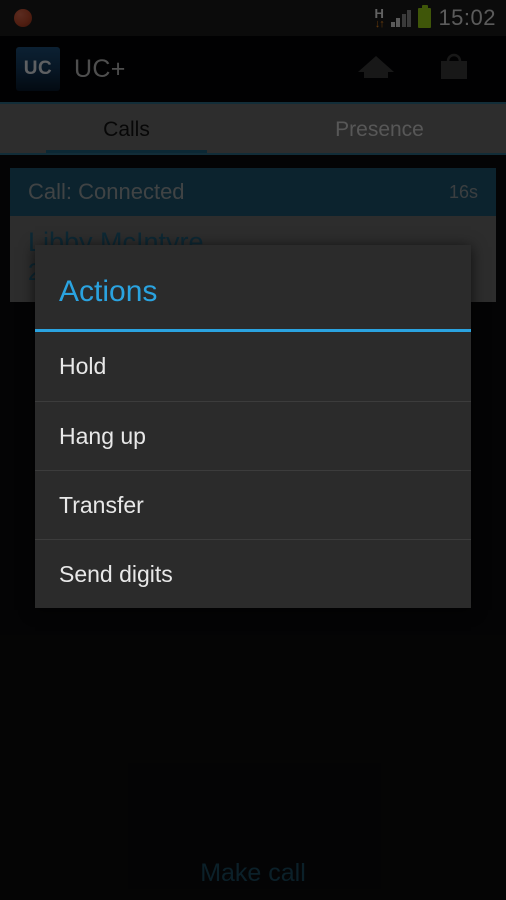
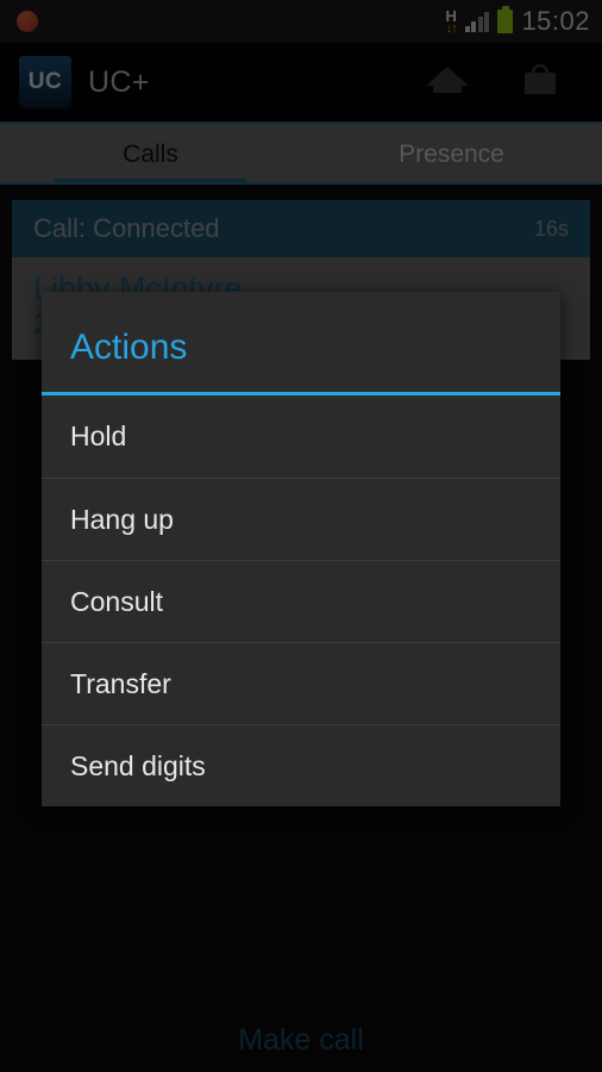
  H
  ↓↑
  15:02
  UC
  UC+
  Calls
  Presence
  Call: Connected
  16s
  Libby McIntyre
  Make call
  Actions
  Hold
  Hang up
+ Consult
  Transfer
  Send digits
